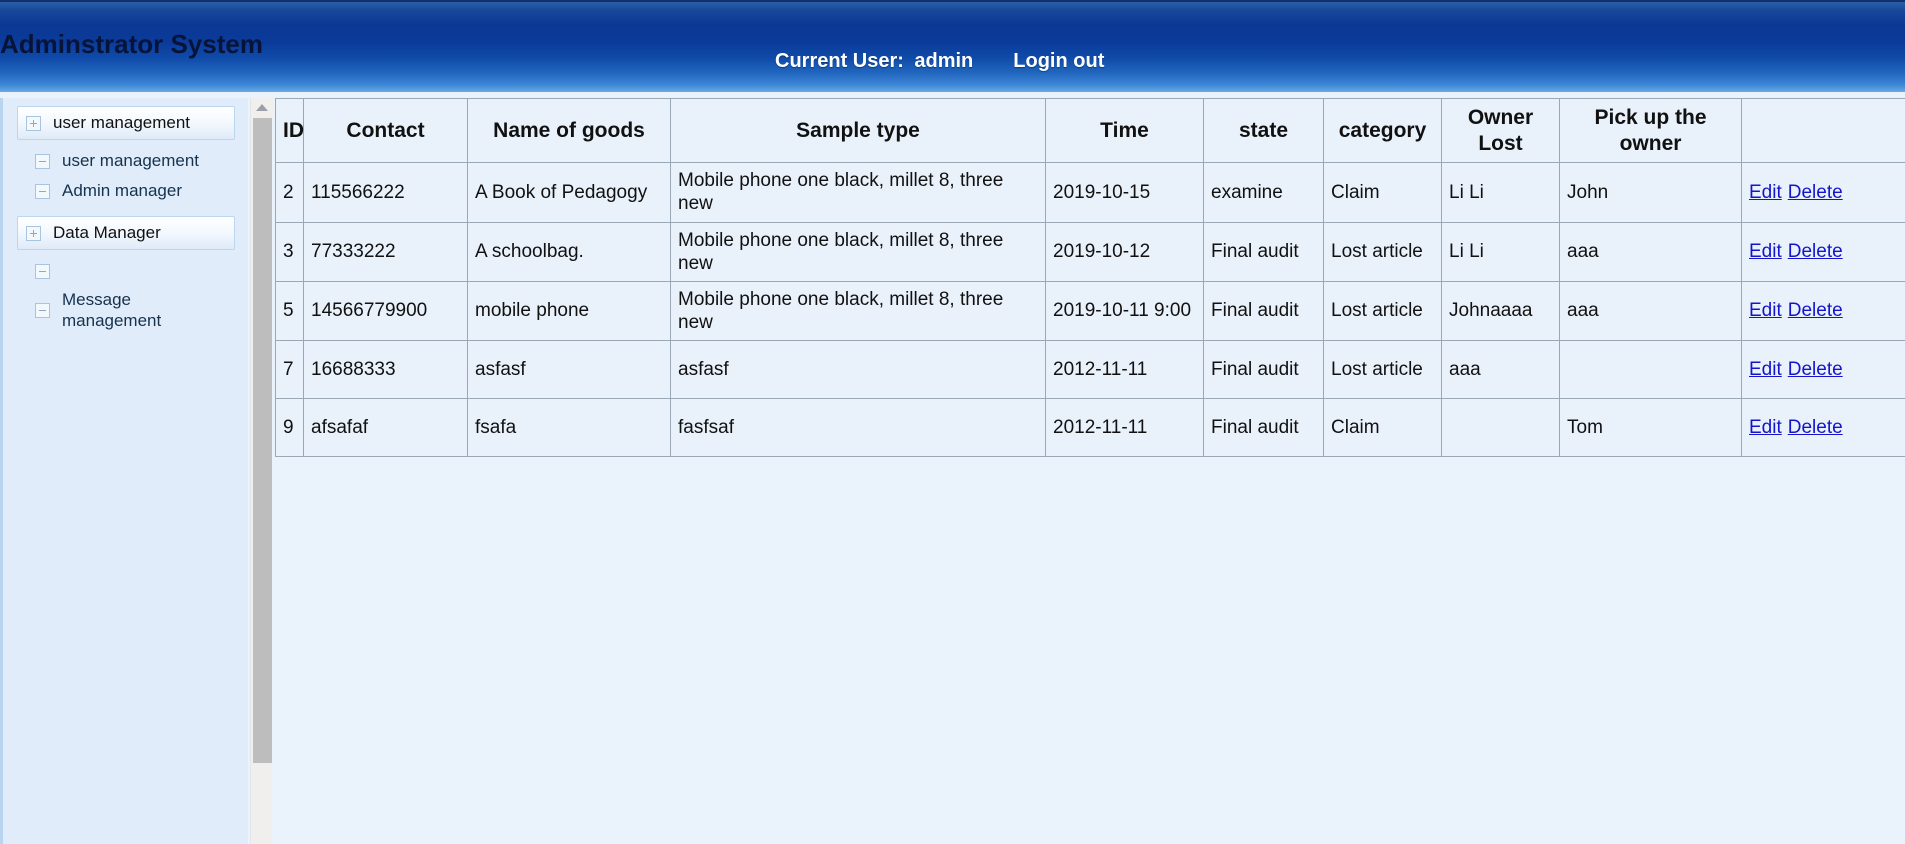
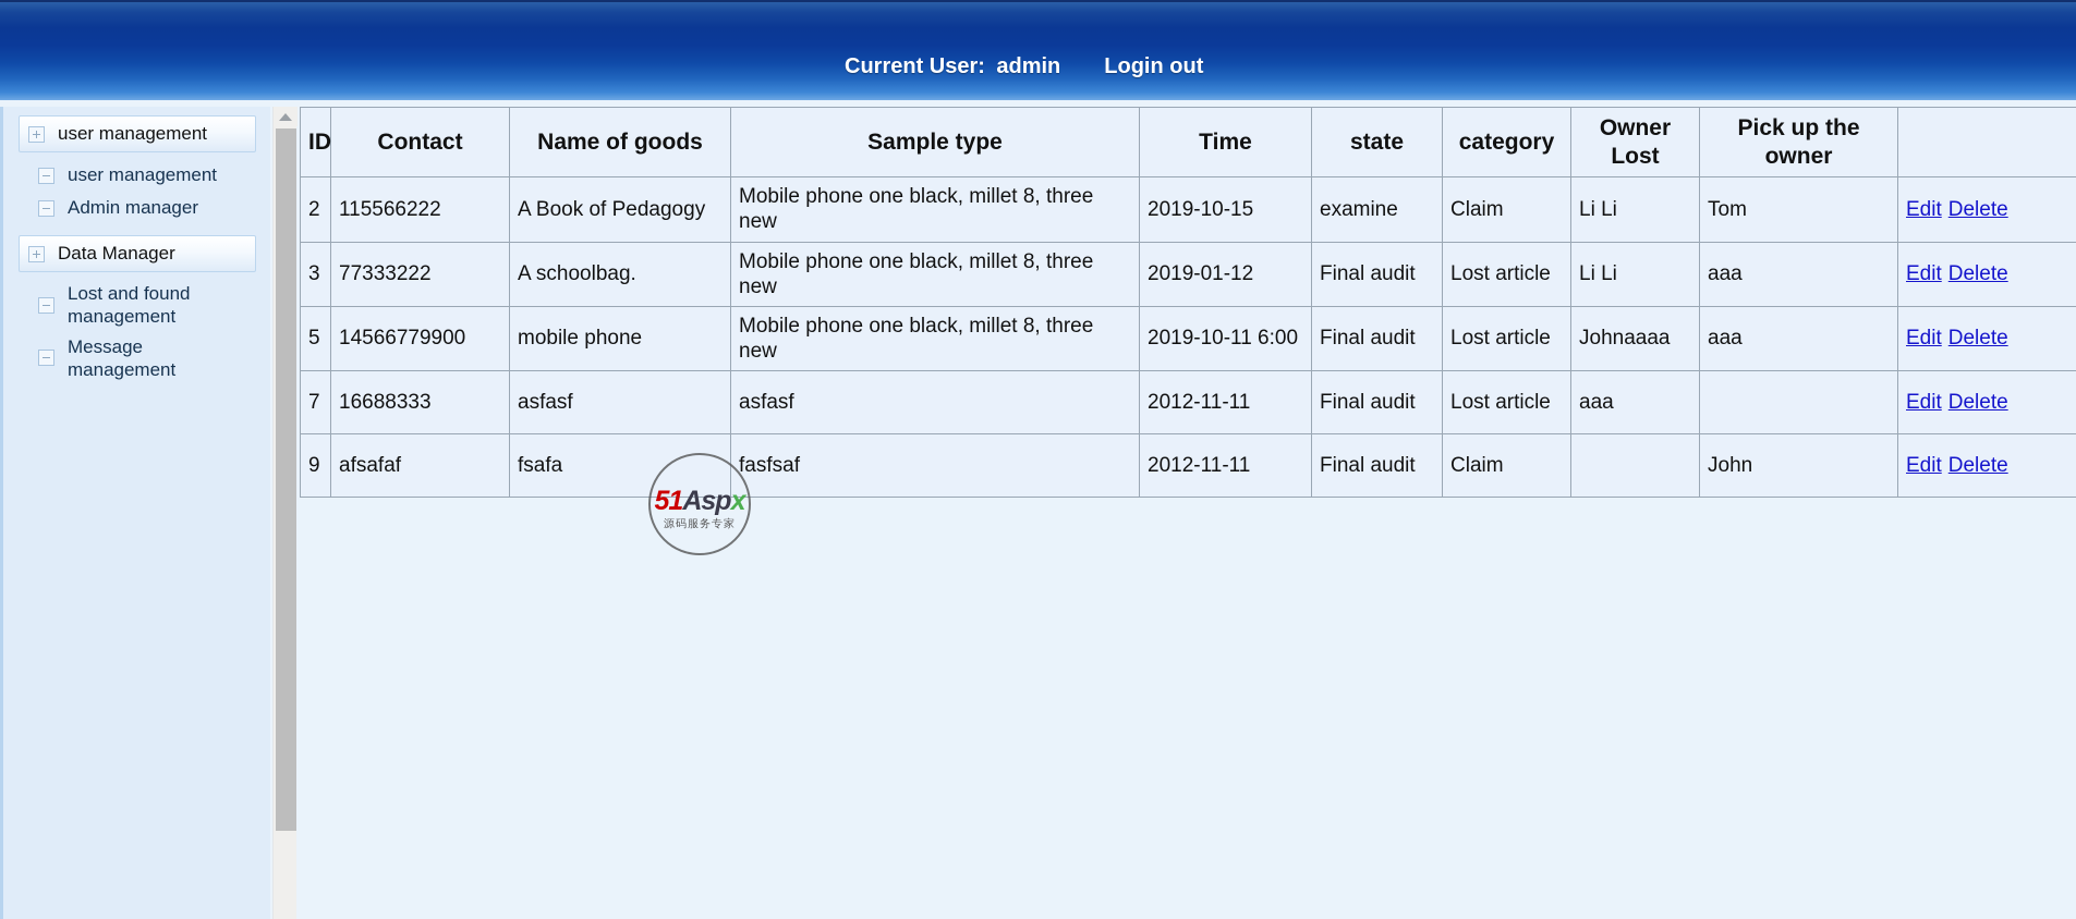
- Adminstrator System
  Current User: admin
  Login out
  user management
  user management
  Admin manager
  Data Manager
+ Lost and found management
  Message management
  ID	Contact	Name of goods	Sample type	Time	state	category	Owner Lost	Pick up the owner
- 2	115566222	A Book of Pedagogy	Mobile phone one black, millet 8, three new	2019-10-15	examine	Claim	Li Li	John	Edit Delete
+ 2	115566222	A Book of Pedagogy	Mobile phone one black, millet 8, three new	2019-10-15	examine	Claim	Li Li	Tom	Edit Delete
- 3	77333222	A schoolbag.	Mobile phone one black, millet 8, three new	2019-10-12	Final audit	Lost article	Li Li	aaa	Edit Delete
+ 3	77333222	A schoolbag.	Mobile phone one black, millet 8, three new	2019-01-12	Final audit	Lost article	Li Li	aaa	Edit Delete
- 5	14566779900	mobile phone	Mobile phone one black, millet 8, three new	2019-10-11 9:00	Final audit	Lost article	Johnaaaa	aaa	Edit Delete
+ 5	14566779900	mobile phone	Mobile phone one black, millet 8, three new	2019-10-11 6:00	Final audit	Lost article	Johnaaaa	aaa	Edit Delete
  7	16688333	asfasf	asfasf	2012-11-11	Final audit	Lost article	aaa		Edit Delete
- 9	afsafaf	fsafa	fasfsaf	2012-11-11	Final audit	Claim		Tom	Edit Delete
+ 9	afsafaf	fsafa	fasfsaf	2012-11-11	Final audit	Claim		John	Edit Delete
+ 51Aspx
+ 源码服务专家
